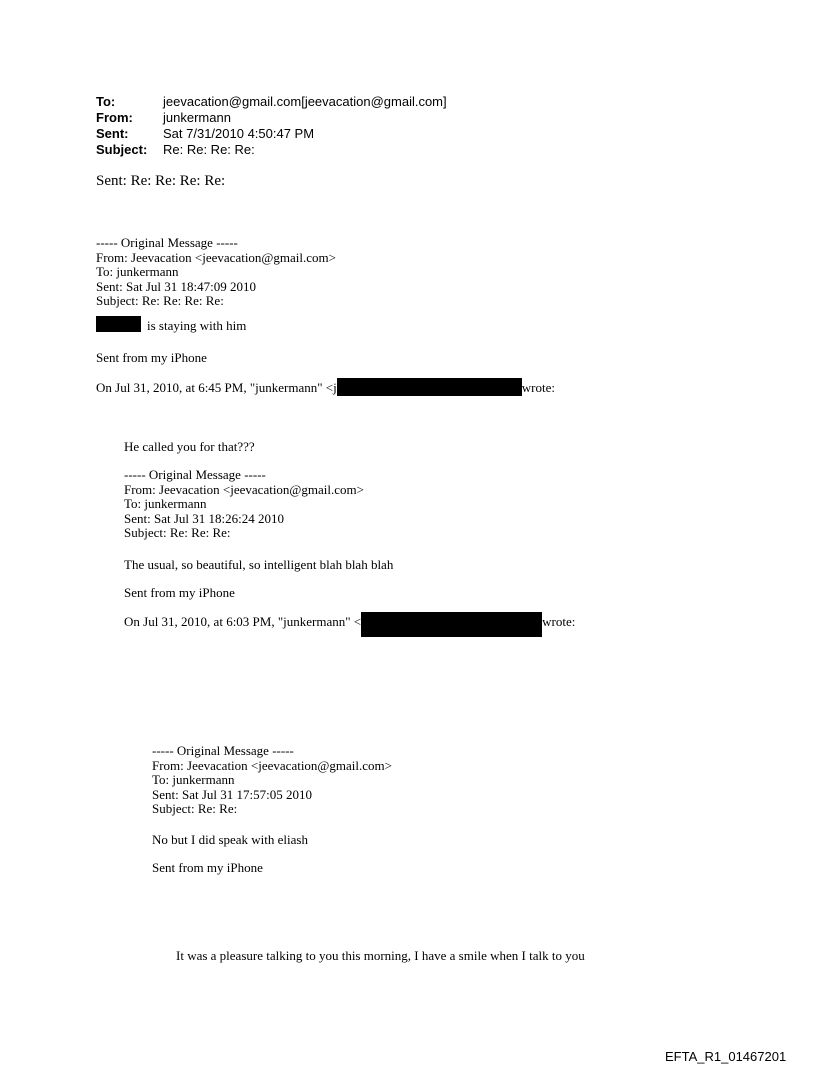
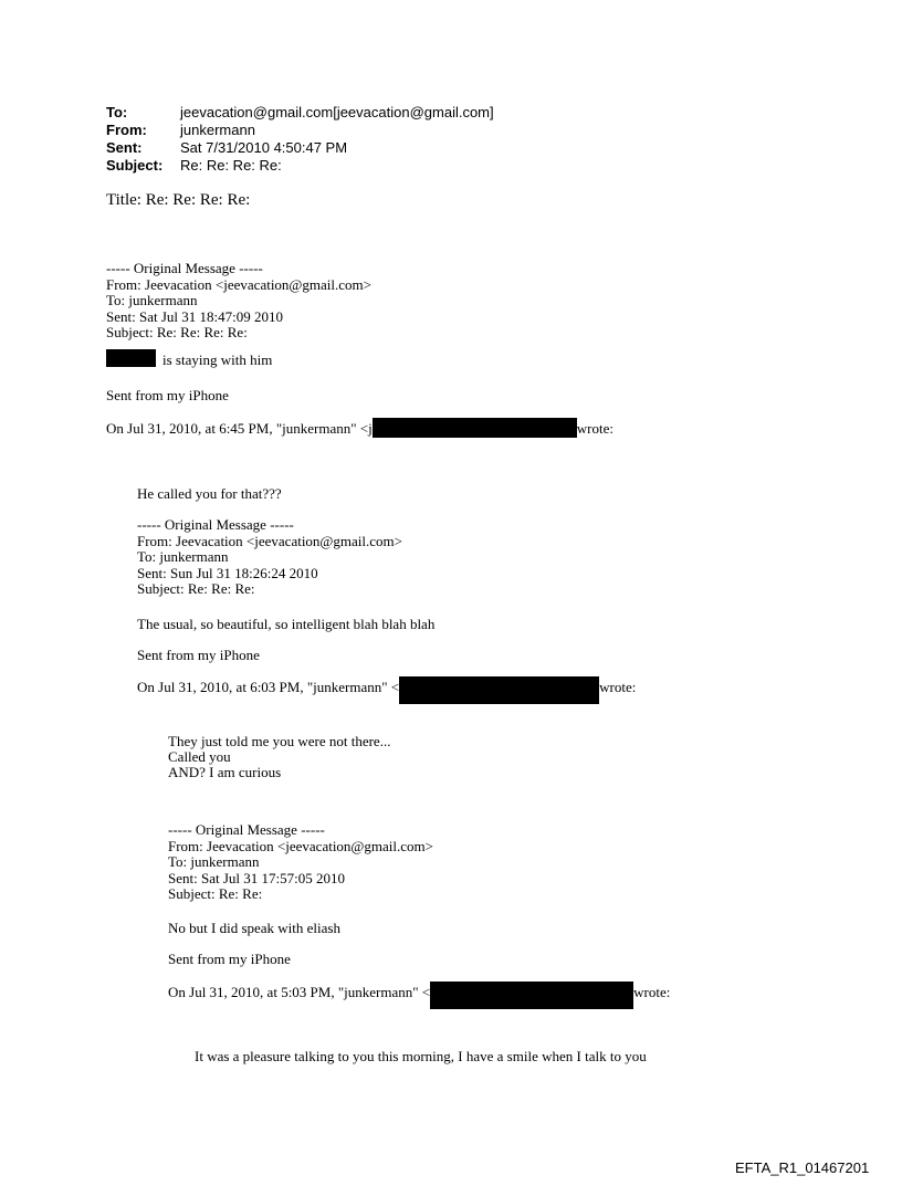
  To:
  jeevacation@gmail.com[jeevacation@gmail.com]
  From:
  junkermann
  Sent:
  Sat 7/31/2010 4:50:47 PM
  Subject:
  Re: Re: Re: Re:
- Sent: Re: Re: Re: Re:
+ Title: Re: Re: Re: Re:
  ----- Original Message -----
  From: Jeevacation <jeevacation@gmail.com>
  To: junkermann
  Sent: Sat Jul 31 18:47:09 2010
  Subject: Re: Re: Re: Re:
  is staying with him
  Sent from my iPhone
  On Jul 31, 2010, at 6:45 PM, "junkermann" <j wrote:
  He called you for that???
  ----- Original Message -----
  From: Jeevacation <jeevacation@gmail.com>
  To: junkermann
- Sent: Sat Jul 31 18:26:24 2010
+ Sent: Sun Jul 31 18:26:24 2010
  Subject: Re: Re: Re:
  The usual, so beautiful, so intelligent blah blah blah
  Sent from my iPhone
  On Jul 31, 2010, at 6:03 PM, "junkermann" < wrote:
+ They just told me you were not there...
+ Called you
+ AND? I am curious
  ----- Original Message -----
  From: Jeevacation <jeevacation@gmail.com>
  To: junkermann
  Sent: Sat Jul 31 17:57:05 2010
  Subject: Re: Re:
  No but I did speak with eliash
  Sent from my iPhone
+ On Jul 31, 2010, at 5:03 PM, "junkermann" < wrote:
  It was a pleasure talking to you this morning, I have a smile when I talk to you
  EFTA_R1_01467201
